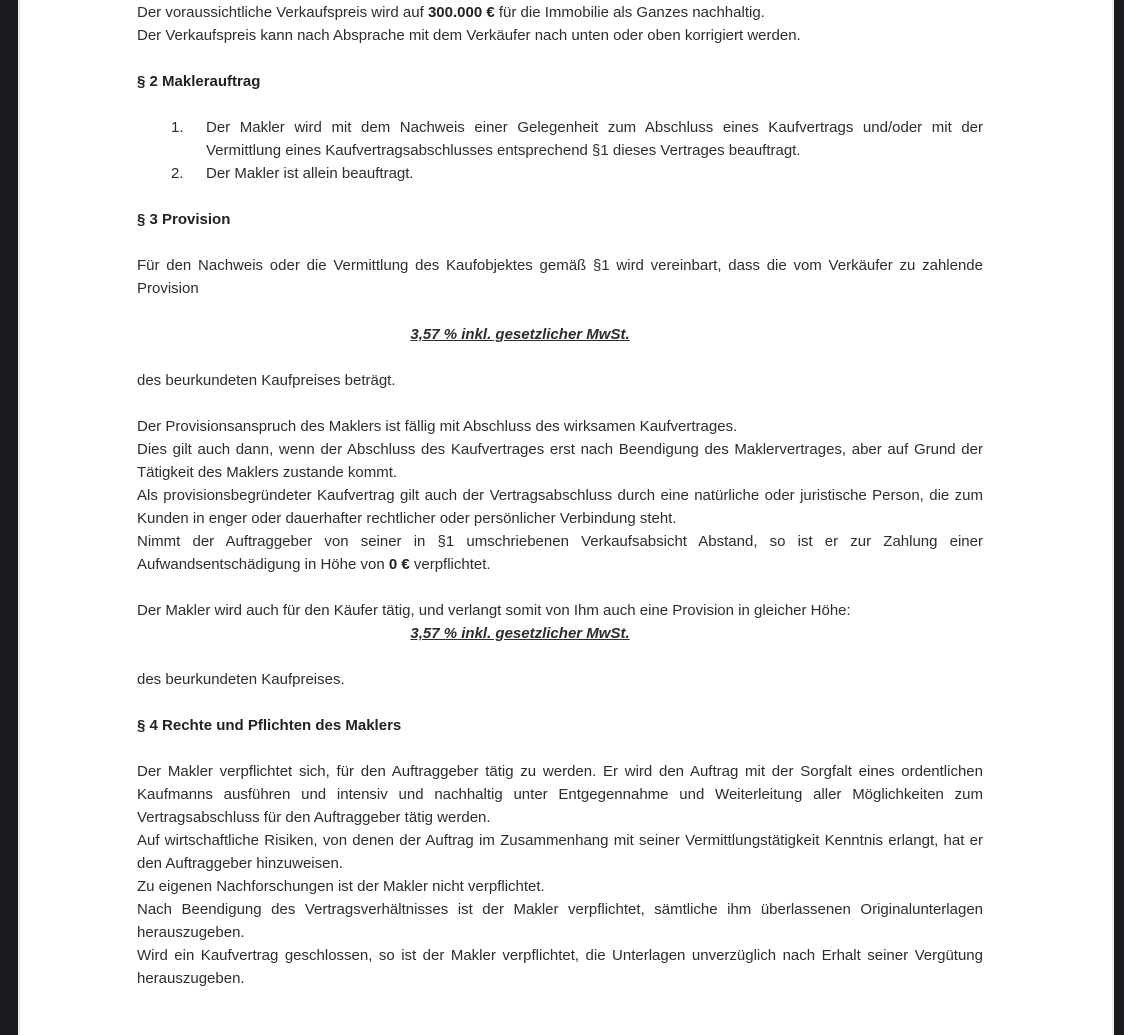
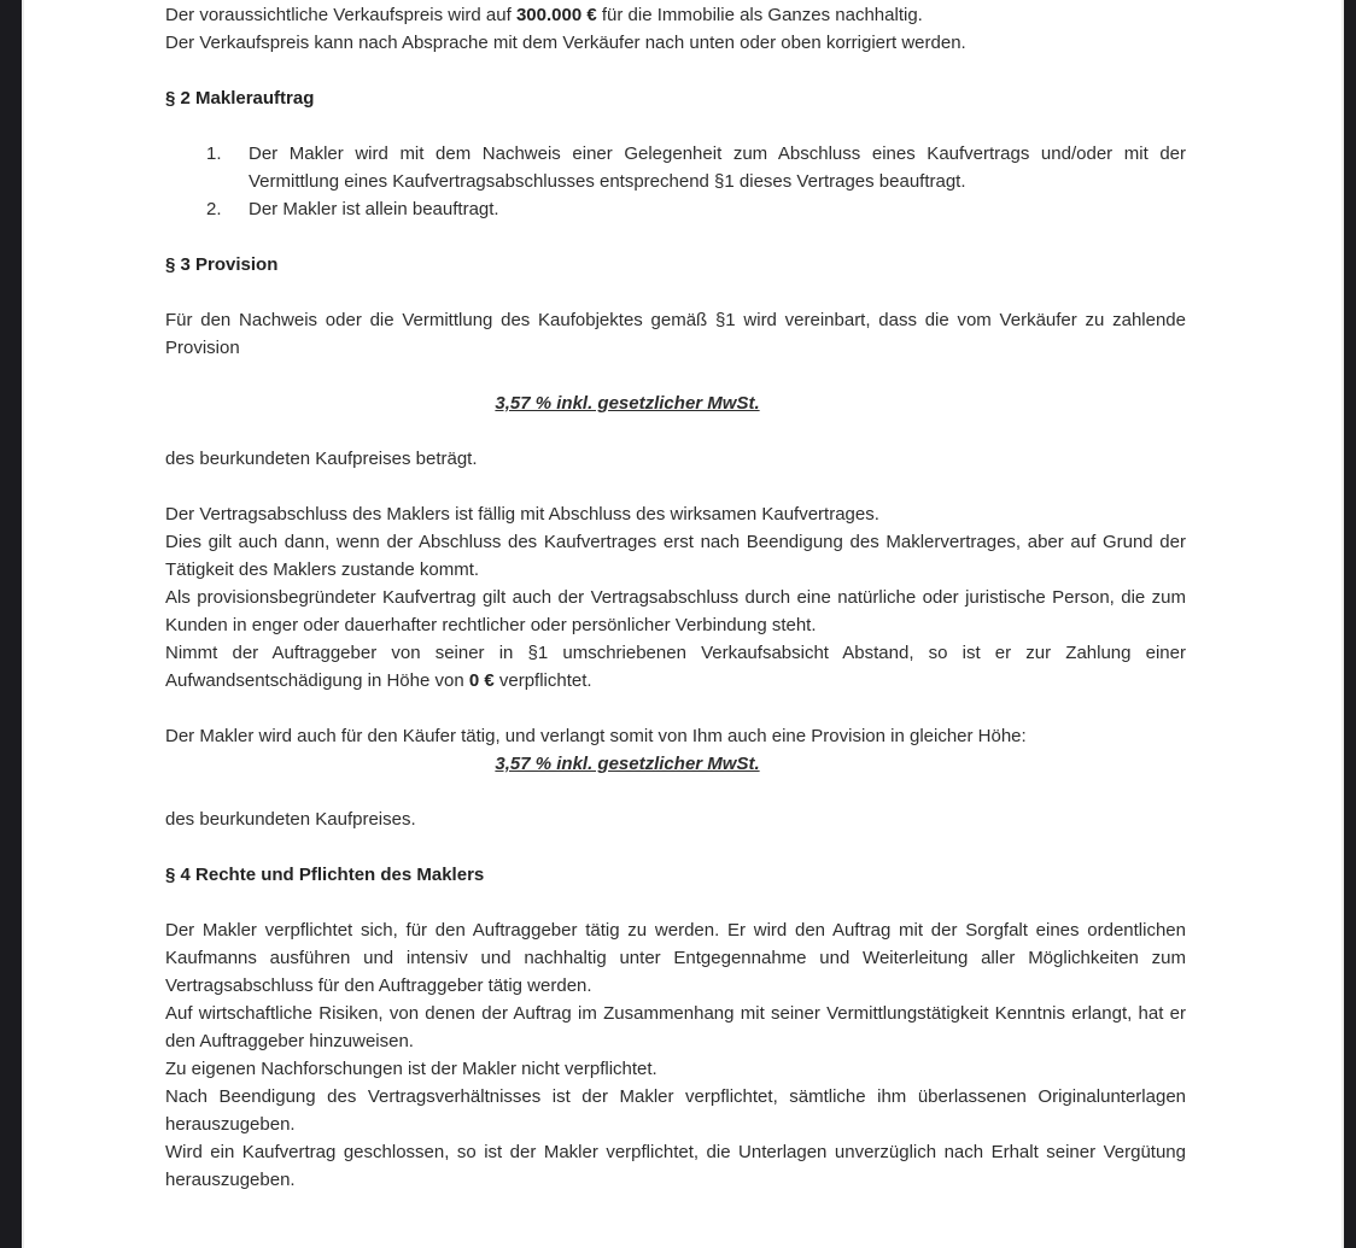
  Der voraussichtliche Verkaufspreis wird auf 300.000 € für die Immobilie als Ganzes nachhaltig.
  Der Verkaufspreis kann nach Absprache mit dem Verkäufer nach unten oder oben korrigiert werden.
  § 2 Maklerauftrag
  1.
  Der Makler wird mit dem Nachweis einer Gelegenheit zum Abschluss eines Kaufvertrags und/oder mit der Vermittlung eines Kaufvertragsabschlusses entsprechend §1 dieses Vertrages beauftragt.
  2.
  Der Makler ist allein beauftragt.
  § 3 Provision
  Für den Nachweis oder die Vermittlung des Kaufobjektes gemäß §1 wird vereinbart, dass die vom Verkäufer zu zahlende Provision
  3,57 % inkl. gesetzlicher MwSt.
  des beurkundeten Kaufpreises beträgt.
- Der Provisionsanspruch des Maklers ist fällig mit Abschluss des wirksamen Kaufvertrages.
+ Der Vertragsabschluss des Maklers ist fällig mit Abschluss des wirksamen Kaufvertrages.
  Dies gilt auch dann, wenn der Abschluss des Kaufvertrages erst nach Beendigung des Maklervertrages, aber auf Grund der Tätigkeit des Maklers zustande kommt.
  Als provisionsbegründeter Kaufvertrag gilt auch der Vertragsabschluss durch eine natürliche oder juristische Person, die zum Kunden in enger oder dauerhafter rechtlicher oder persönlicher Verbindung steht.
  Nimmt der Auftraggeber von seiner in §1 umschriebenen Verkaufsabsicht Abstand, so ist er zur Zahlung einer Aufwandsentschädigung in Höhe von 0 € verpflichtet.
  Der Makler wird auch für den Käufer tätig, und verlangt somit von Ihm auch eine Provision in gleicher Höhe:
  3,57 % inkl. gesetzlicher MwSt.
  des beurkundeten Kaufpreises.
  § 4 Rechte und Pflichten des Maklers
  Der Makler verpflichtet sich, für den Auftraggeber tätig zu werden. Er wird den Auftrag mit der Sorgfalt eines ordentlichen Kaufmanns ausführen und intensiv und nachhaltig unter Entgegennahme und Weiterleitung aller Möglichkeiten zum Vertragsabschluss für den Auftraggeber tätig werden.
  Auf wirtschaftliche Risiken, von denen der Auftrag im Zusammenhang mit seiner Vermittlungstätigkeit Kenntnis erlangt, hat er den Auftraggeber hinzuweisen.
  Zu eigenen Nachforschungen ist der Makler nicht verpflichtet.
  Nach Beendigung des Vertragsverhältnisses ist der Makler verpflichtet, sämtliche ihm überlassenen Originalunterlagen herauszugeben.
  Wird ein Kaufvertrag geschlossen, so ist der Makler verpflichtet, die Unterlagen unverzüglich nach Erhalt seiner Vergütung herauszugeben.
